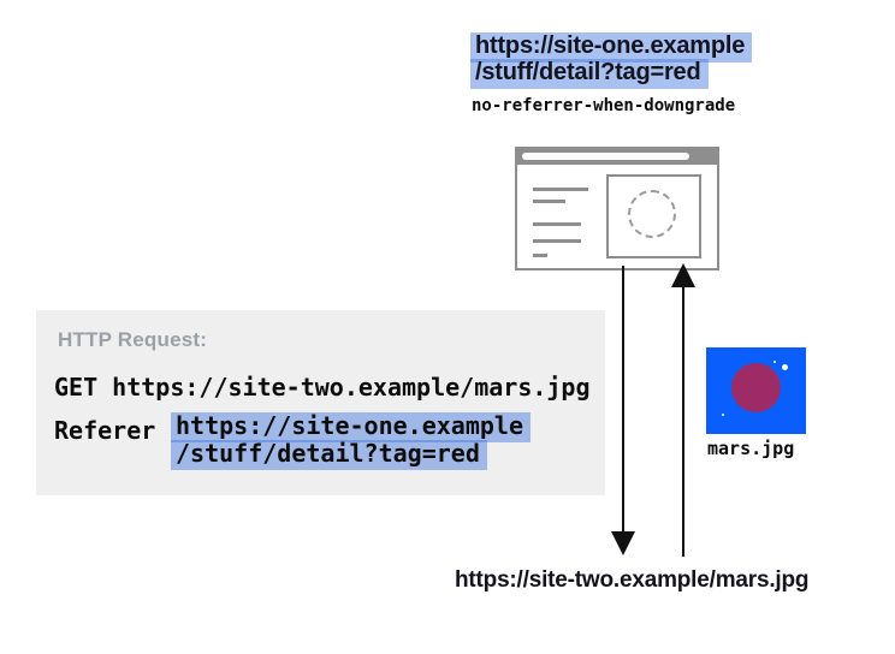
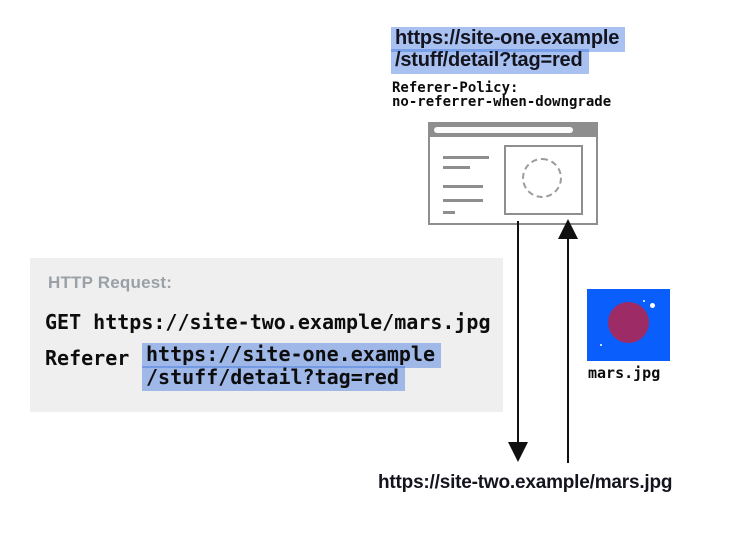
  https://site-one.example
  /stuff/detail?tag=red
+ Referer-Policy:
  no-referrer-when-downgrade
  HTTP Request:
  GET https://site-two.example/mars.jpg
  Referer
  https://site-one.example
  /stuff/detail?tag=red
  mars.jpg
  https://site-two.example/mars.jpg
